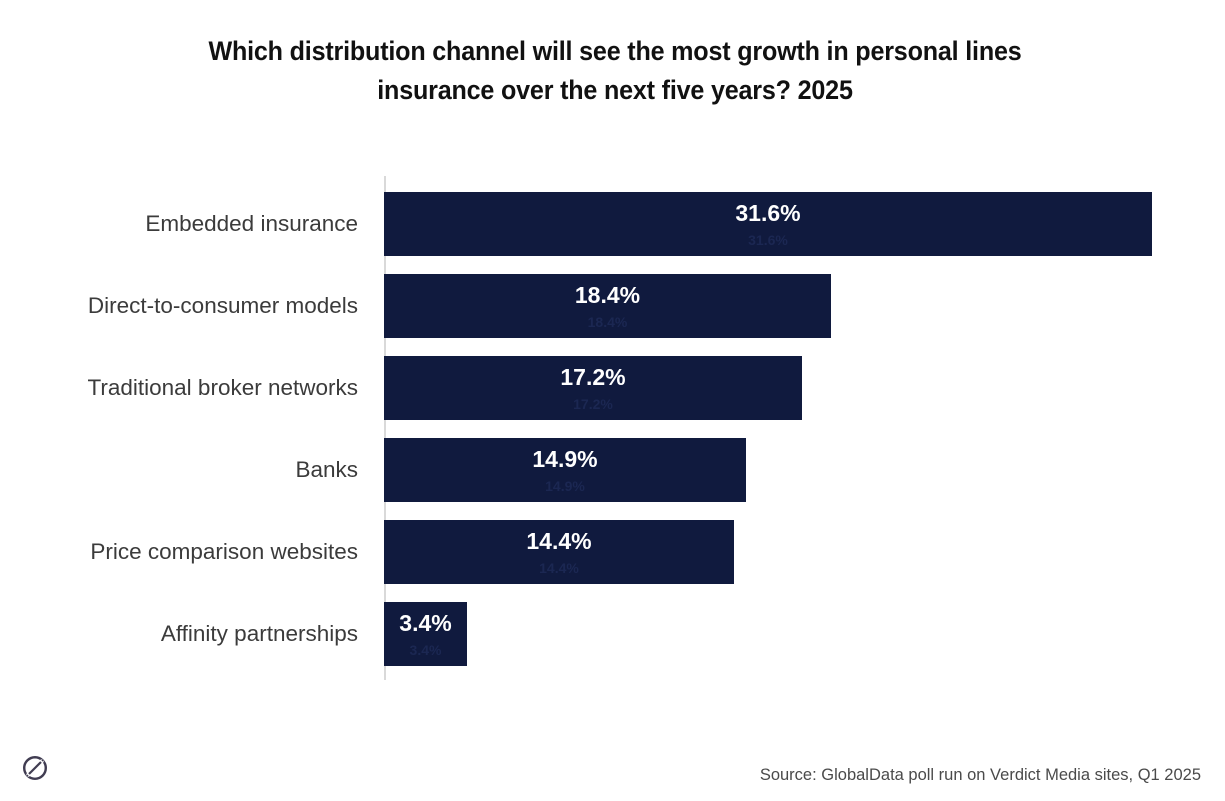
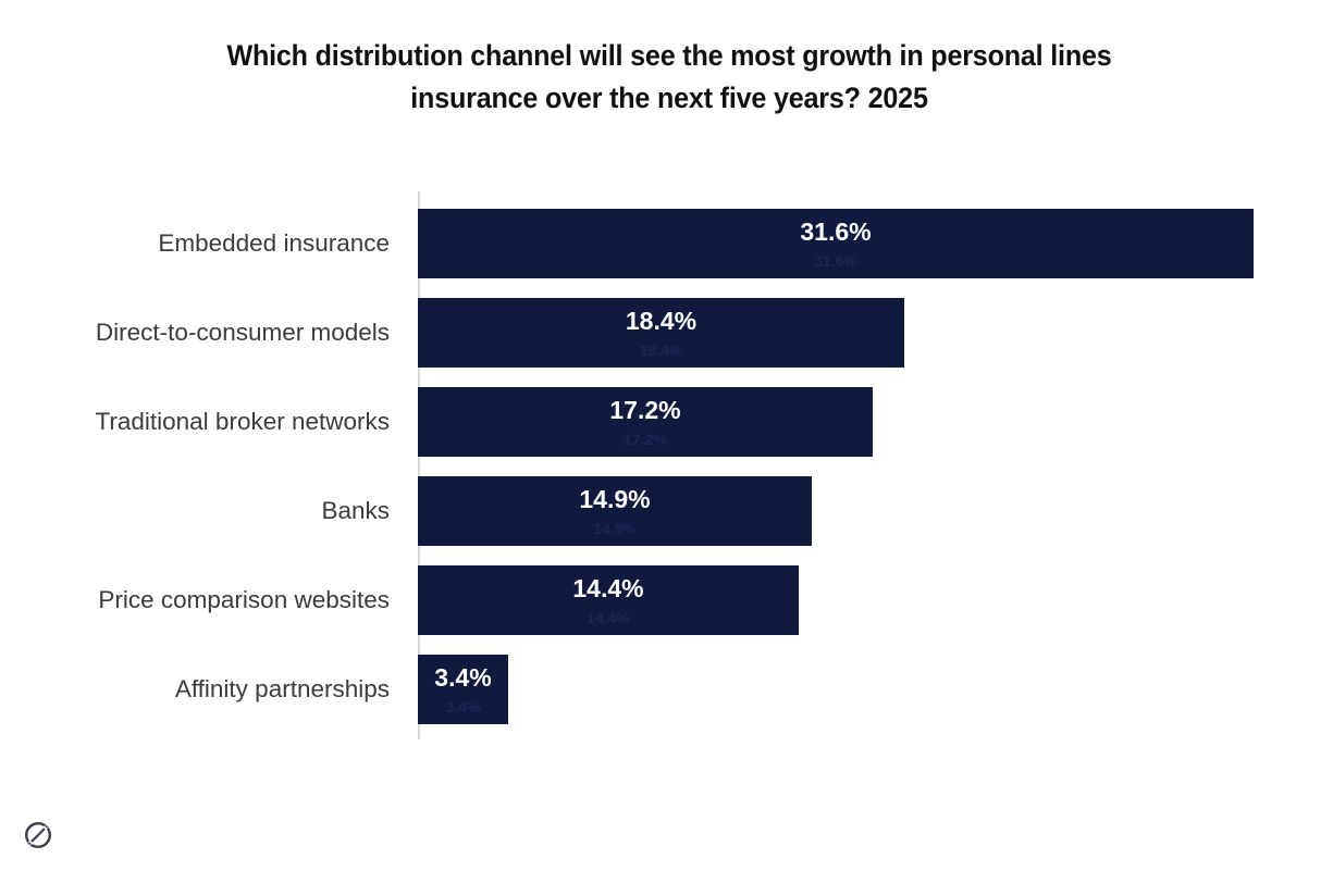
  Which distribution channel will see the most growth in personal lines
  insurance over the next five years? 2025
  Embedded insurance
  31.6%
  Direct-to-consumer models
  18.4%
  Traditional broker networks
  17.2%
  Banks
  14.9%
  Price comparison websites
  14.4%
  Affinity partnerships
  3.4%
- Source: GlobalData poll run on Verdict Media sites, Q1 2025
